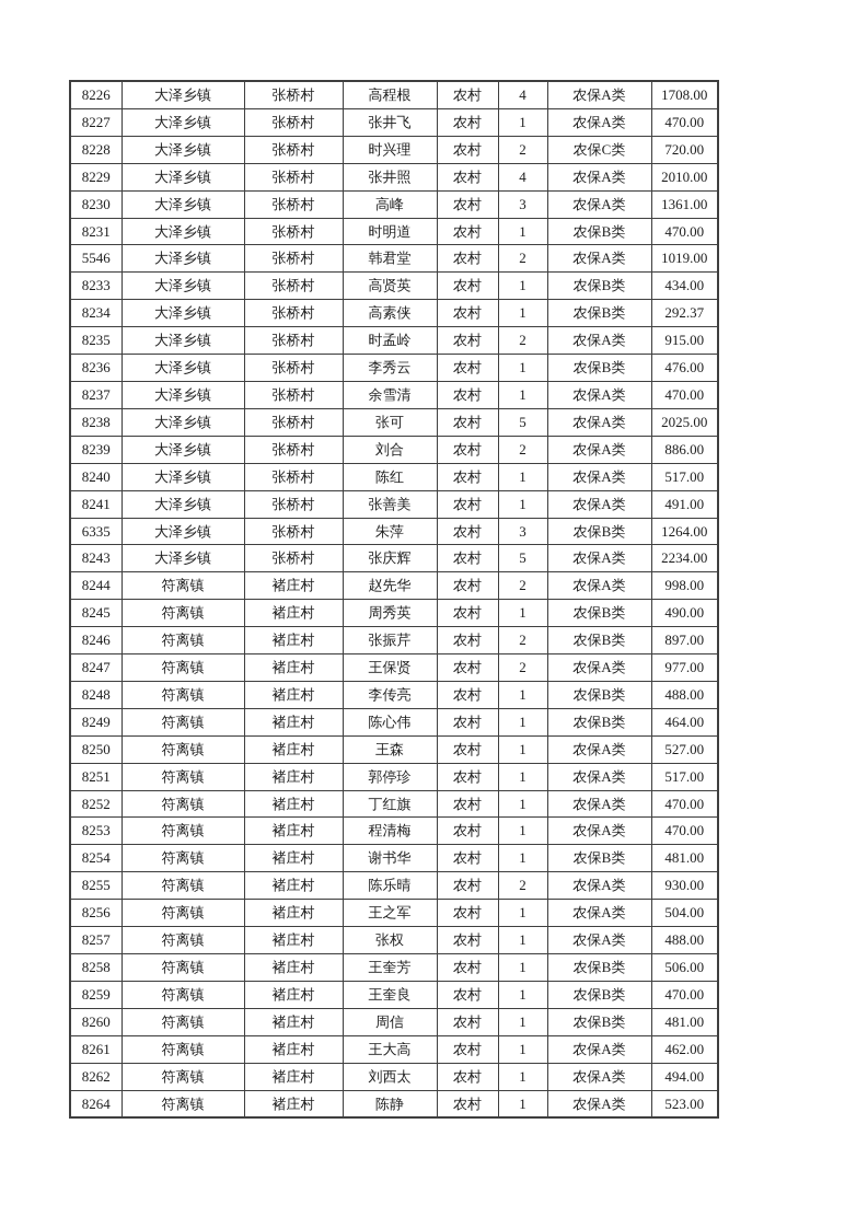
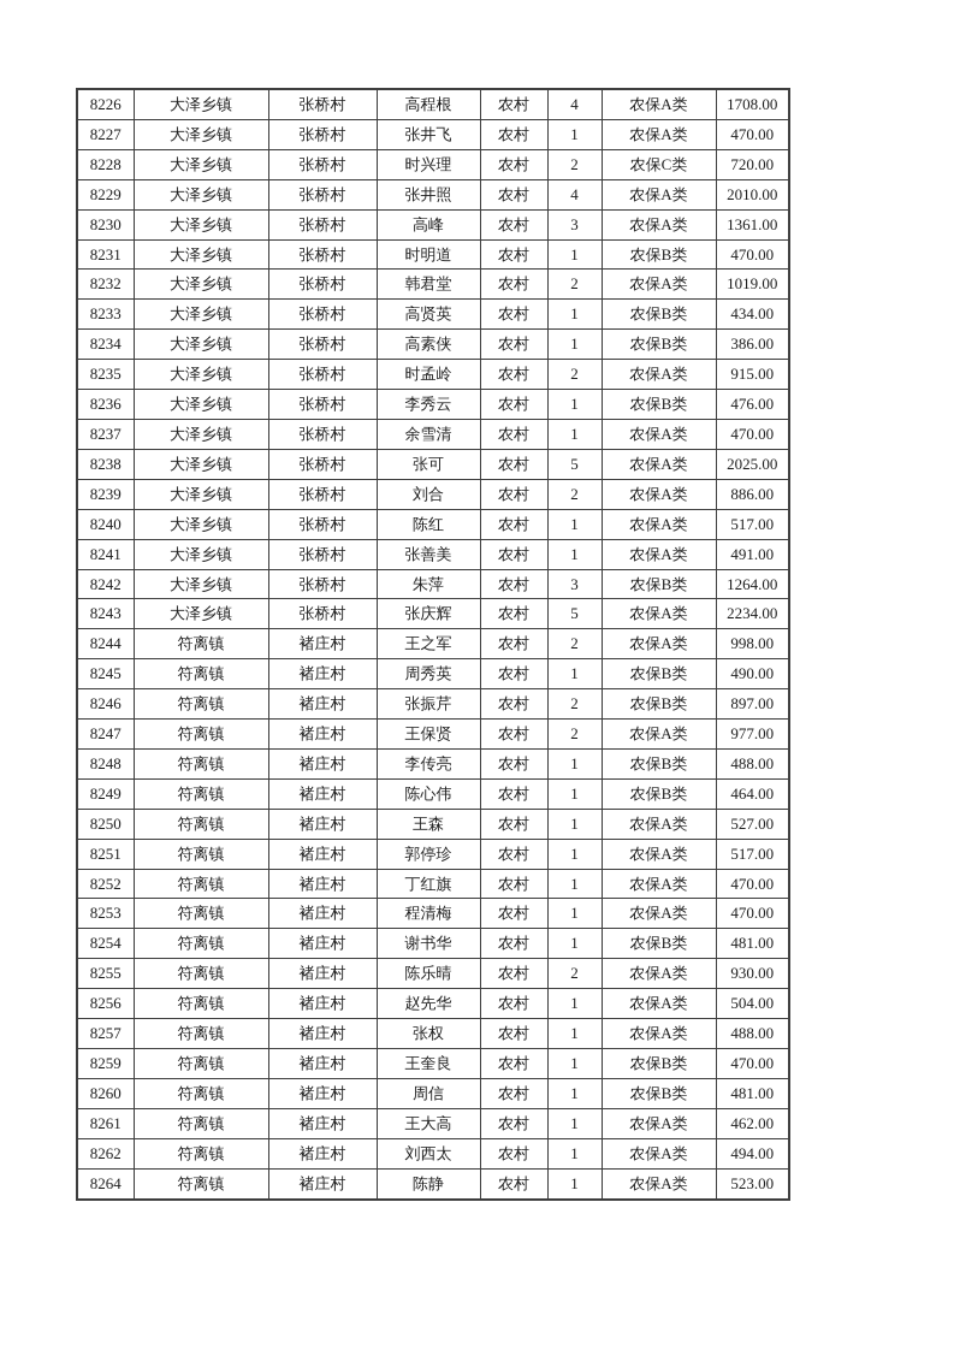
  8226	大泽乡镇	张桥村	高程根	农村	4	农保A类	1708.00
  8227	大泽乡镇	张桥村	张井飞	农村	1	农保A类	470.00
  8228	大泽乡镇	张桥村	时兴理	农村	2	农保C类	720.00
  8229	大泽乡镇	张桥村	张井照	农村	4	农保A类	2010.00
  8230	大泽乡镇	张桥村	高峰	农村	3	农保A类	1361.00
  8231	大泽乡镇	张桥村	时明道	农村	1	农保B类	470.00
- 5546	大泽乡镇	张桥村	韩君堂	农村	2	农保A类	1019.00
+ 8232	大泽乡镇	张桥村	韩君堂	农村	2	农保A类	1019.00
  8233	大泽乡镇	张桥村	高贤英	农村	1	农保B类	434.00
- 8234	大泽乡镇	张桥村	高素侠	农村	1	农保B类	292.37
+ 8234	大泽乡镇	张桥村	高素侠	农村	1	农保B类	386.00
  8235	大泽乡镇	张桥村	时孟岭	农村	2	农保A类	915.00
  8236	大泽乡镇	张桥村	李秀云	农村	1	农保B类	476.00
  8237	大泽乡镇	张桥村	余雪清	农村	1	农保A类	470.00
  8238	大泽乡镇	张桥村	张可	农村	5	农保A类	2025.00
  8239	大泽乡镇	张桥村	刘合	农村	2	农保A类	886.00
  8240	大泽乡镇	张桥村	陈红	农村	1	农保A类	517.00
  8241	大泽乡镇	张桥村	张善美	农村	1	农保A类	491.00
- 6335	大泽乡镇	张桥村	朱萍	农村	3	农保B类	1264.00
+ 8242	大泽乡镇	张桥村	朱萍	农村	3	农保B类	1264.00
  8243	大泽乡镇	张桥村	张庆辉	农村	5	农保A类	2234.00
- 8244	符离镇	褚庄村	赵先华	农村	2	农保A类	998.00
+ 8244	符离镇	褚庄村	王之军	农村	2	农保A类	998.00
  8245	符离镇	褚庄村	周秀英	农村	1	农保B类	490.00
  8246	符离镇	褚庄村	张振芹	农村	2	农保B类	897.00
  8247	符离镇	褚庄村	王保贤	农村	2	农保A类	977.00
  8248	符离镇	褚庄村	李传亮	农村	1	农保B类	488.00
  8249	符离镇	褚庄村	陈心伟	农村	1	农保B类	464.00
  8250	符离镇	褚庄村	王森	农村	1	农保A类	527.00
  8251	符离镇	褚庄村	郭停珍	农村	1	农保A类	517.00
  8252	符离镇	褚庄村	丁红旗	农村	1	农保A类	470.00
  8253	符离镇	褚庄村	程清梅	农村	1	农保A类	470.00
  8254	符离镇	褚庄村	谢书华	农村	1	农保B类	481.00
  8255	符离镇	褚庄村	陈乐晴	农村	2	农保A类	930.00
- 8256	符离镇	褚庄村	王之军	农村	1	农保A类	504.00
+ 8256	符离镇	褚庄村	赵先华	农村	1	农保A类	504.00
  8257	符离镇	褚庄村	张权	农村	1	农保A类	488.00
- 8258	符离镇	褚庄村	王奎芳	农村	1	农保B类	506.00
  8259	符离镇	褚庄村	王奎良	农村	1	农保B类	470.00
  8260	符离镇	褚庄村	周信	农村	1	农保B类	481.00
  8261	符离镇	褚庄村	王大高	农村	1	农保A类	462.00
  8262	符离镇	褚庄村	刘西太	农村	1	农保A类	494.00
  8264	符离镇	褚庄村	陈静	农村	1	农保A类	523.00
